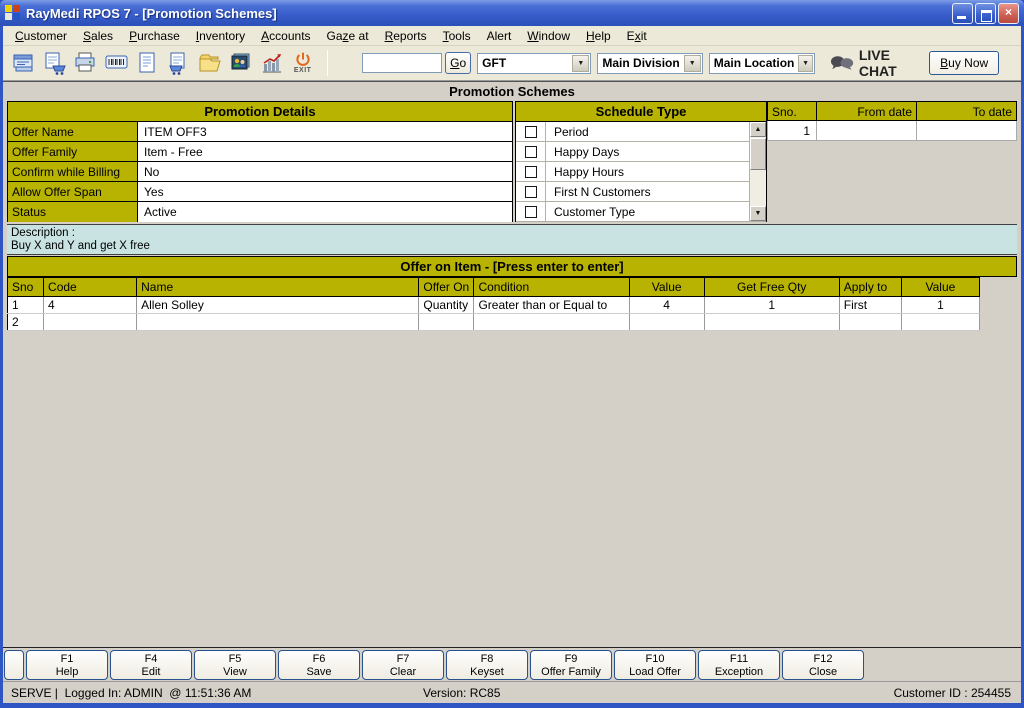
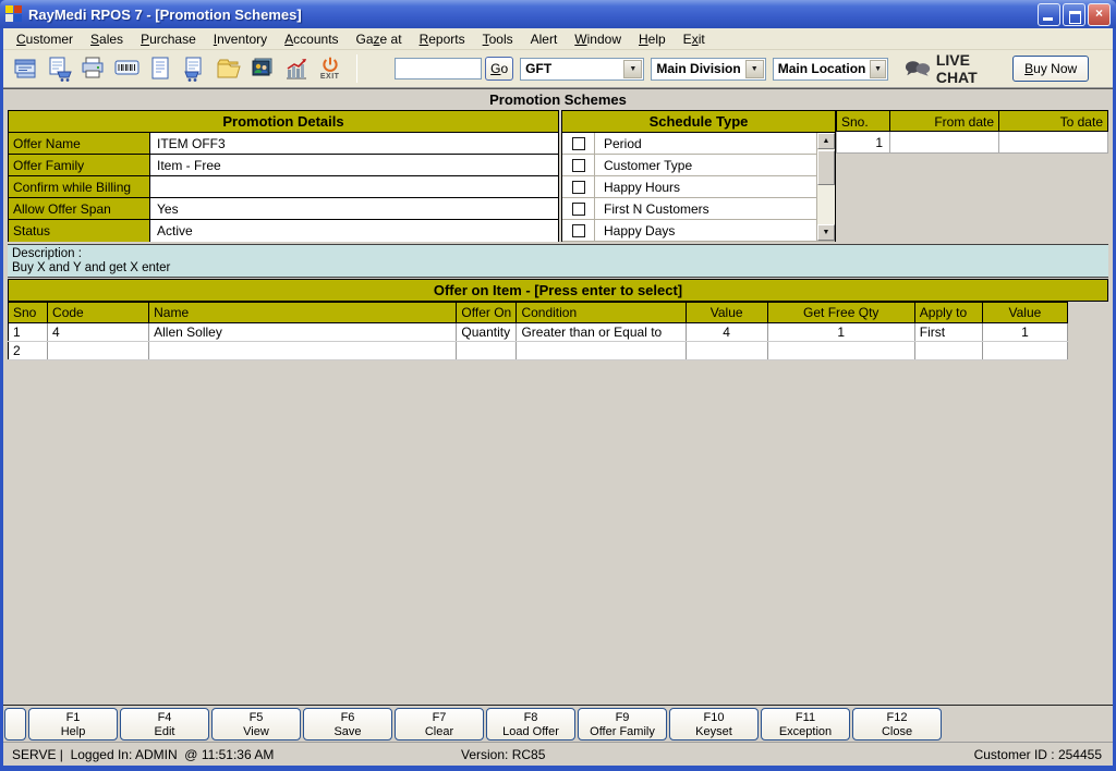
  RayMedi RPOS 7 - [Promotion Schemes]
  ×
  Customer
  Sales
  Purchase
  Inventory
  Accounts
  Gaze at
  Reports
  Tools
  Alert
  Window
  Help
  Exit
  Go
  GFT
  Main Division
  Main Location
  LIVE CHAT
  Buy Now
  Promotion Schemes
  Promotion Details
  Offer Name
  ITEM OFF3
  Offer Family
  Item - Free
  Confirm while Billing
- No
  Allow Offer Span
  Yes
  Status
  Active
  Schedule Type
  Period
- Happy Days
+ Customer Type
  Happy Hours
  First N Customers
- Customer Type
+ Happy Days
  Sno.
  From date
  To date
  1
  Description :
- Buy X and Y and get X free
+ Buy X and Y and get X enter
- Offer on Item - [Press enter to enter]
+ Offer on Item - [Press enter to select]
  Sno	Code	Name	Offer On	Condition	Value	Get Free Qty	Apply to	Value
  1	4	Allen Solley	Quantity	Greater than or Equal to	4	1	First	1
  2
  F1
  Help
  F4
  Edit
  F5
  View
  F6
  Save
  F7
  Clear
  F8
- Keyset
+ Load Offer
  F9
  Offer Family
  F10
- Load Offer
+ Keyset
  F11
  Exception
  F12
  Close
  SERVE | Logged In: ADMIN @ 11:51:36 AM
  Version: RC85
  Customer ID : 254455
